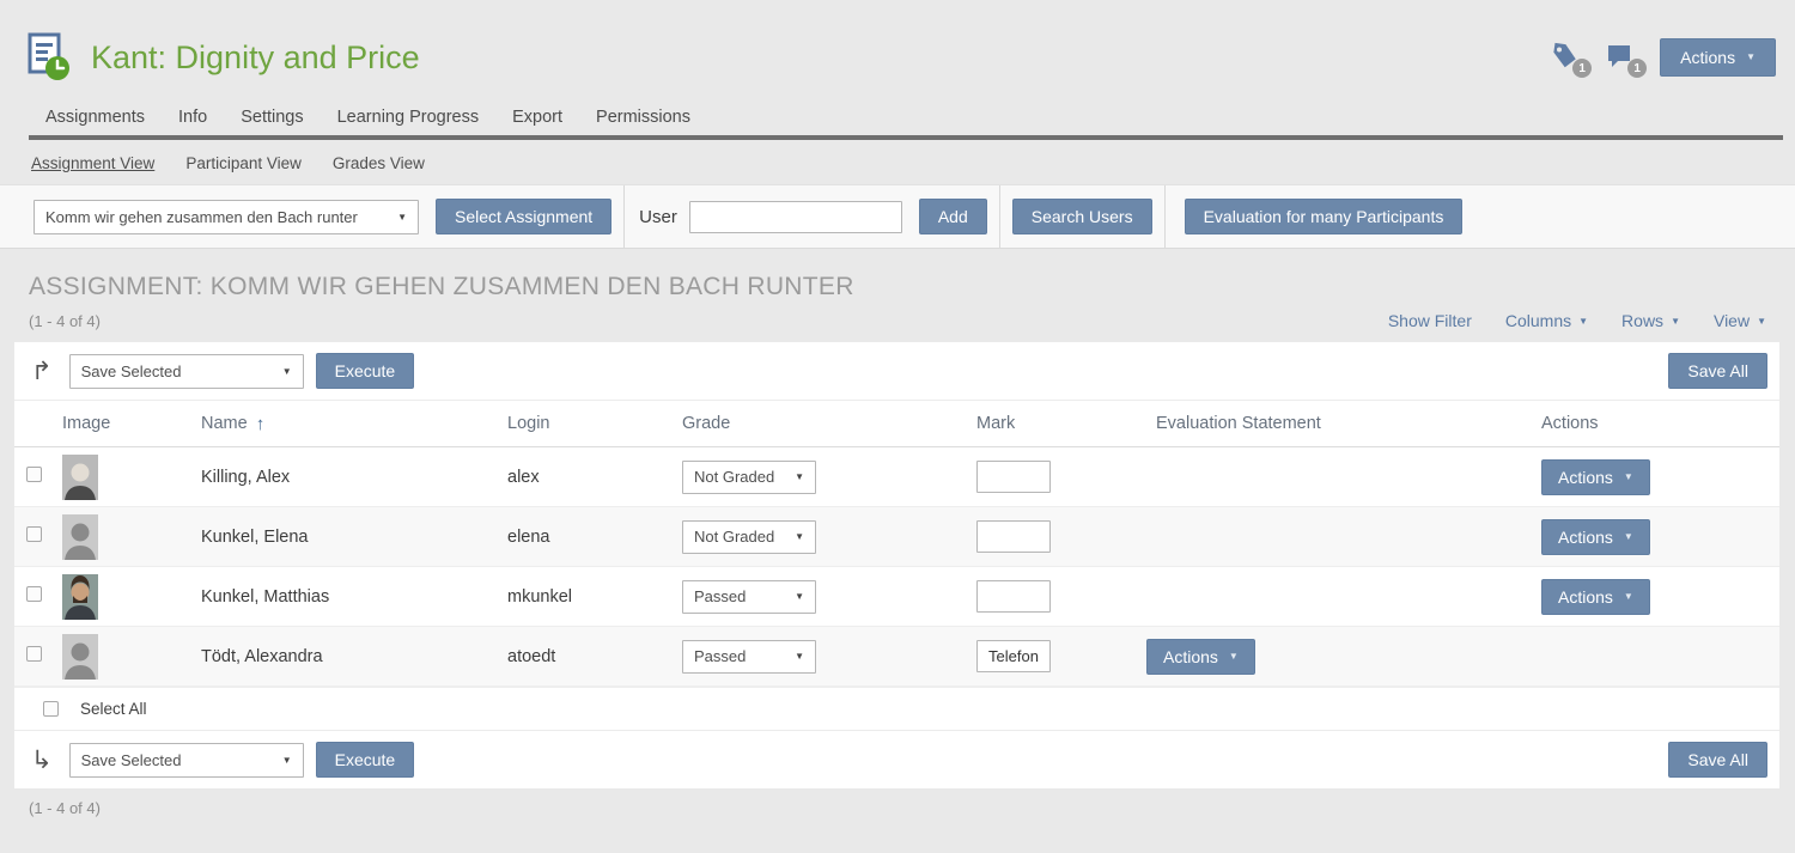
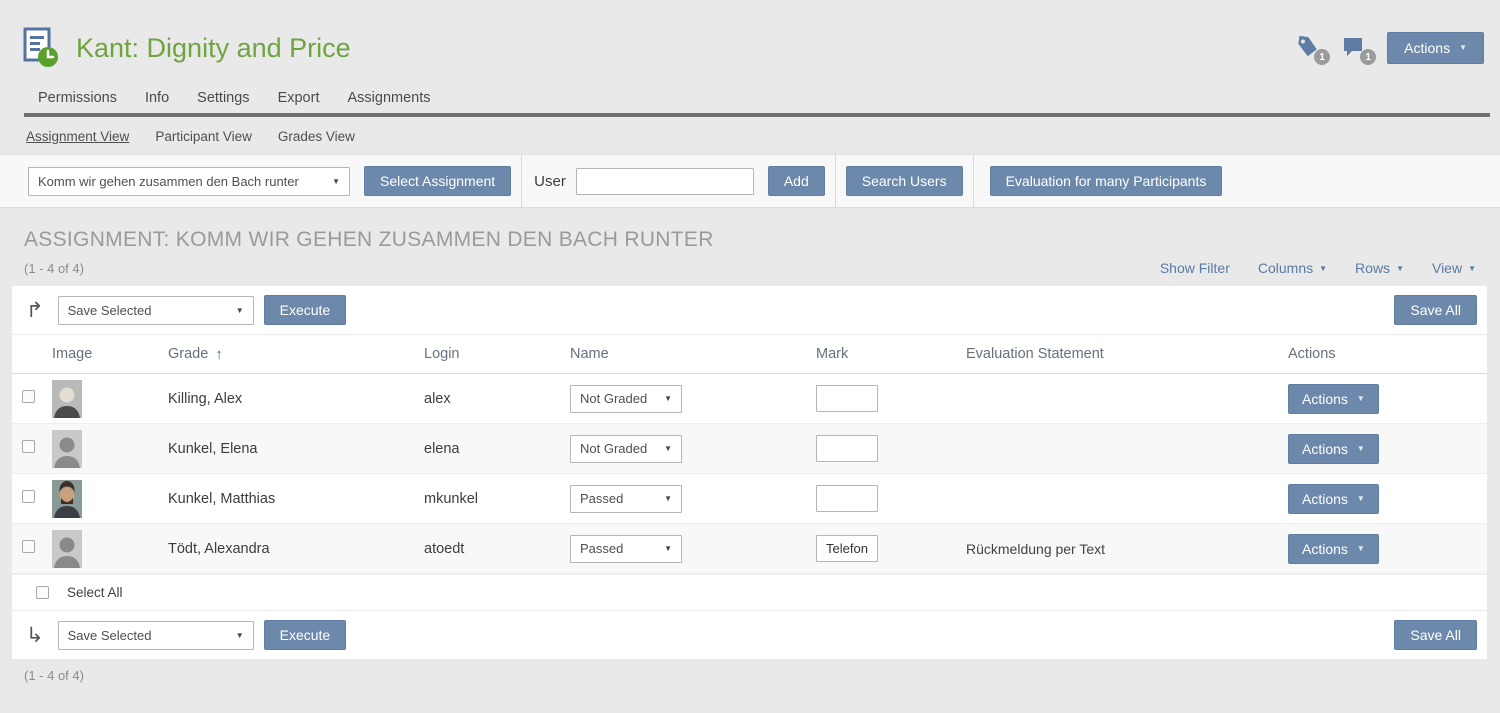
  Kant: Dignity and Price
  1
  1
  Actions
  ▼
- Assignments
+ Permissions
  Info
  Settings
- Learning Progress
  Export
- Permissions
+ Assignments
  Assignment View
  Participant View
  Grades View
  Komm wir gehen zusammen den Bach runter
  ▼
  Select Assignment
  User
  Add
  Search Users
  Evaluation for many Participants
  ASSIGNMENT: KOMM WIR GEHEN ZUSAMMEN DEN BACH RUNTER
  (1 - 4 of 4)
  Show Filter
  Columns
  ▼
  Rows
  ▼
  View
  ▼
  ↱
  Save Selected
  ▼
  Execute
  Save All
  Image
- Name
+ Grade
  ↑
  Login
- Grade
+ Name
  Mark
  Evaluation Statement
  Actions
  Killing, Alex
  alex
  Not Graded
  ▼
  Actions
  ▼
  Kunkel, Elena
  elena
  Not Graded
  ▼
  Actions
  ▼
  Kunkel, Matthias
  mkunkel
  Passed
  ▼
  Actions
  ▼
  Tödt, Alexandra
  atoedt
  Passed
  ▼
  Telefon
+ Rückmeldung per Text
  Actions
  ▼
  Select All
  ↳
  Save Selected
  ▼
  Execute
  Save All
  (1 - 4 of 4)
